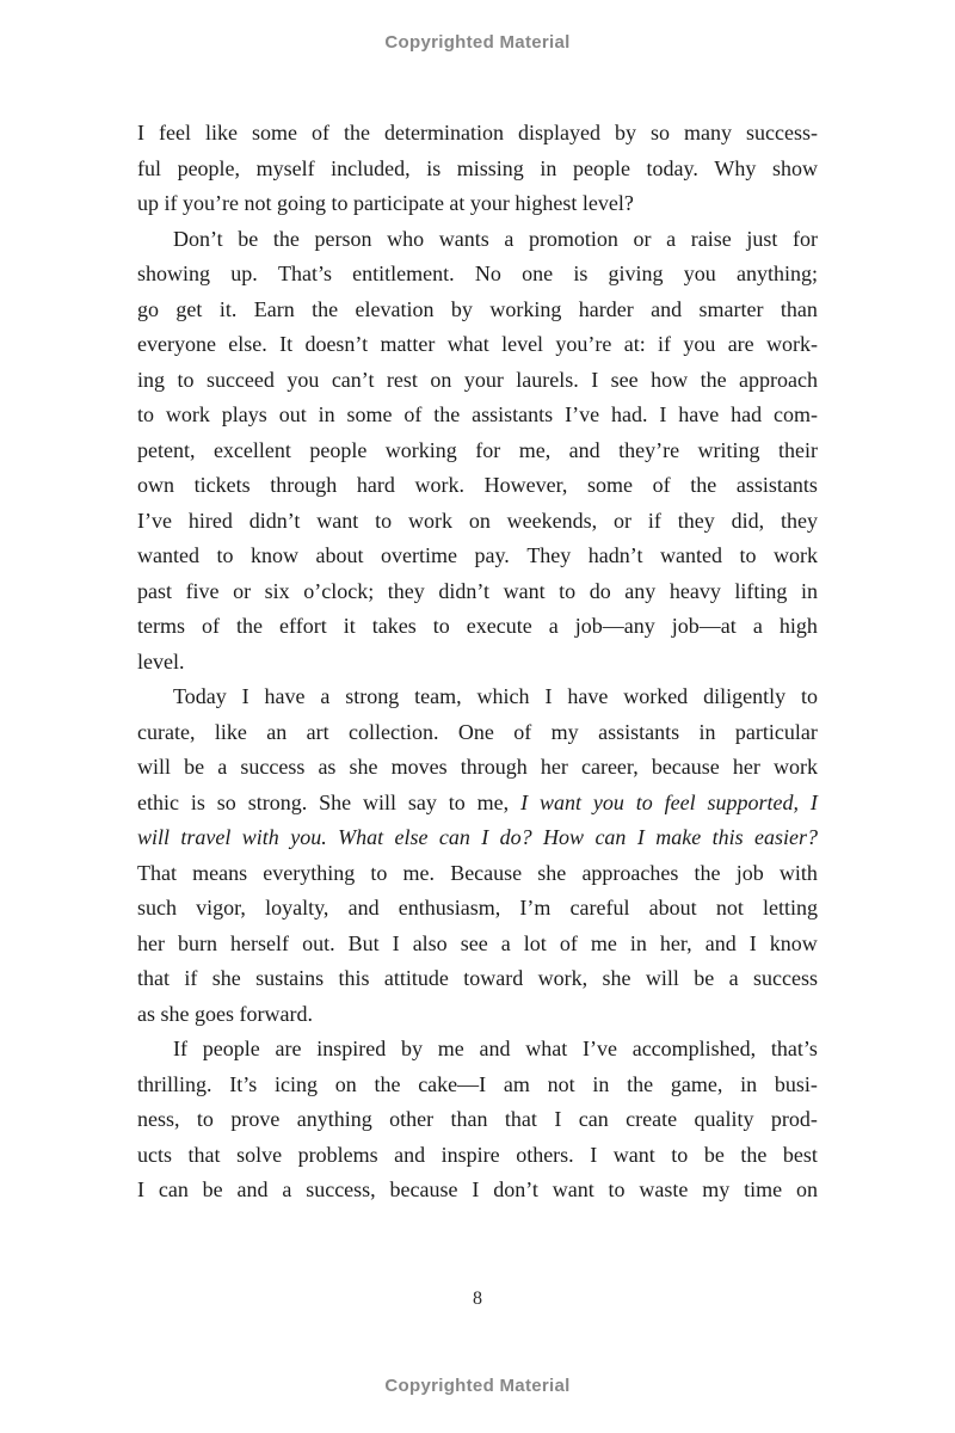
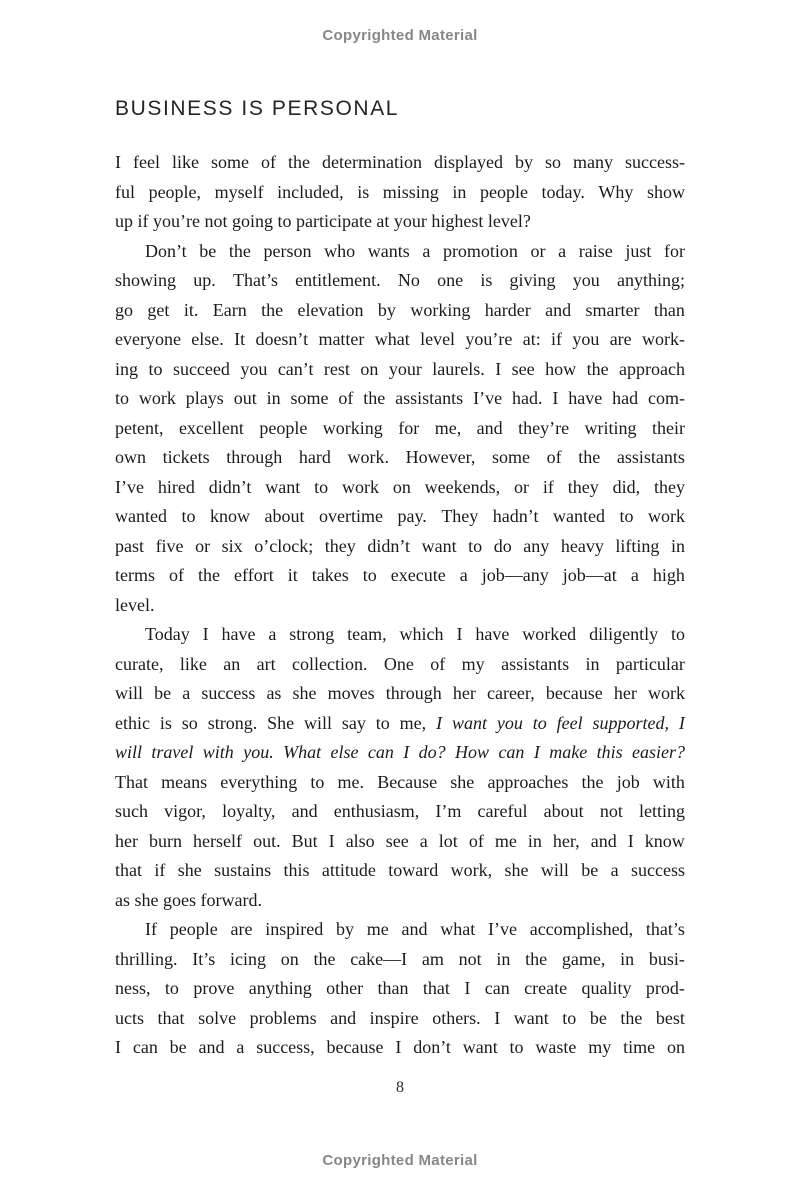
  Copyrighted Material
+ BUSINESS IS PERSONAL
  I
  feel
  like
  some
  of
  the
  determination
  displayed
  by
  so
  many
  success-
  ful
  people,
  myself
  included,
  is
  missing
  in
  people
  today.
  Why
  show
  up if you’re not going to participate at your highest level?
  Don’t
  be
  the
  person
  who
  wants
  a
  promotion
  or
  a
  raise
  just
  for
  showing
  up.
  That’s
  entitlement.
  No
  one
  is
  giving
  you
  anything;
  go
  get
  it.
  Earn
  the
  elevation
  by
  working
  harder
  and
  smarter
  than
  everyone
  else.
  It
  doesn’t
  matter
  what
  level
  you’re
  at:
  if
  you
  are
  work-
  ing
  to
  succeed
  you
  can’t
  rest
  on
  your
  laurels.
  I
  see
  how
  the
  approach
  to
  work
  plays
  out
  in
  some
  of
  the
  assistants
  I’ve
  had.
  I
  have
  had
  com-
  petent,
  excellent
  people
  working
  for
  me,
  and
  they’re
  writing
  their
  own
  tickets
  through
  hard
  work.
  However,
  some
  of
  the
  assistants
  I’ve
  hired
  didn’t
  want
  to
  work
  on
  weekends,
  or
  if
  they
  did,
  they
  wanted
  to
  know
  about
  overtime
  pay.
  They
  hadn’t
  wanted
  to
  work
  past
  five
  or
  six
  o’clock;
  they
  didn’t
  want
  to
  do
  any
  heavy
  lifting
  in
  terms
  of
  the
  effort
  it
  takes
  to
  execute
  a
  job—any
  job—at
  a
  high
  level.
  Today
  I
  have
  a
  strong
  team,
  which
  I
  have
  worked
  diligently
  to
  curate,
  like
  an
  art
  collection.
  One
  of
  my
  assistants
  in
  particular
  will
  be
  a
  success
  as
  she
  moves
  through
  her
  career,
  because
  her
  work
  ethic
  is
  so
  strong.
  She
  will
  say
  to
  me,
  I
  want
  you
  to
  feel
  supported,
  I
  will
  travel
  with
  you.
  What
  else
  can
  I
  do?
  How
  can
  I
  make
  this
  easier?
  That
  means
  everything
  to
  me.
  Because
  she
  approaches
  the
  job
  with
  such
  vigor,
  loyalty,
  and
  enthusiasm,
  I’m
  careful
  about
  not
  letting
  her
  burn
  herself
  out.
  But
  I
  also
  see
  a
  lot
  of
  me
  in
  her,
  and
  I
  know
  that
  if
  she
  sustains
  this
  attitude
  toward
  work,
  she
  will
  be
  a
  success
  as she goes forward.
  If
  people
  are
  inspired
  by
  me
  and
  what
  I’ve
  accomplished,
  that’s
  thrilling.
  It’s
  icing
  on
  the
  cake—I
  am
  not
  in
  the
  game,
  in
  busi-
  ness,
  to
  prove
  anything
  other
  than
  that
  I
  can
  create
  quality
  prod-
  ucts
  that
  solve
  problems
  and
  inspire
  others.
  I
  want
  to
  be
  the
  best
  I
  can
  be
  and
  a
  success,
  because
  I
  don’t
  want
  to
  waste
  my
  time
  on
  8
  Copyrighted Material
